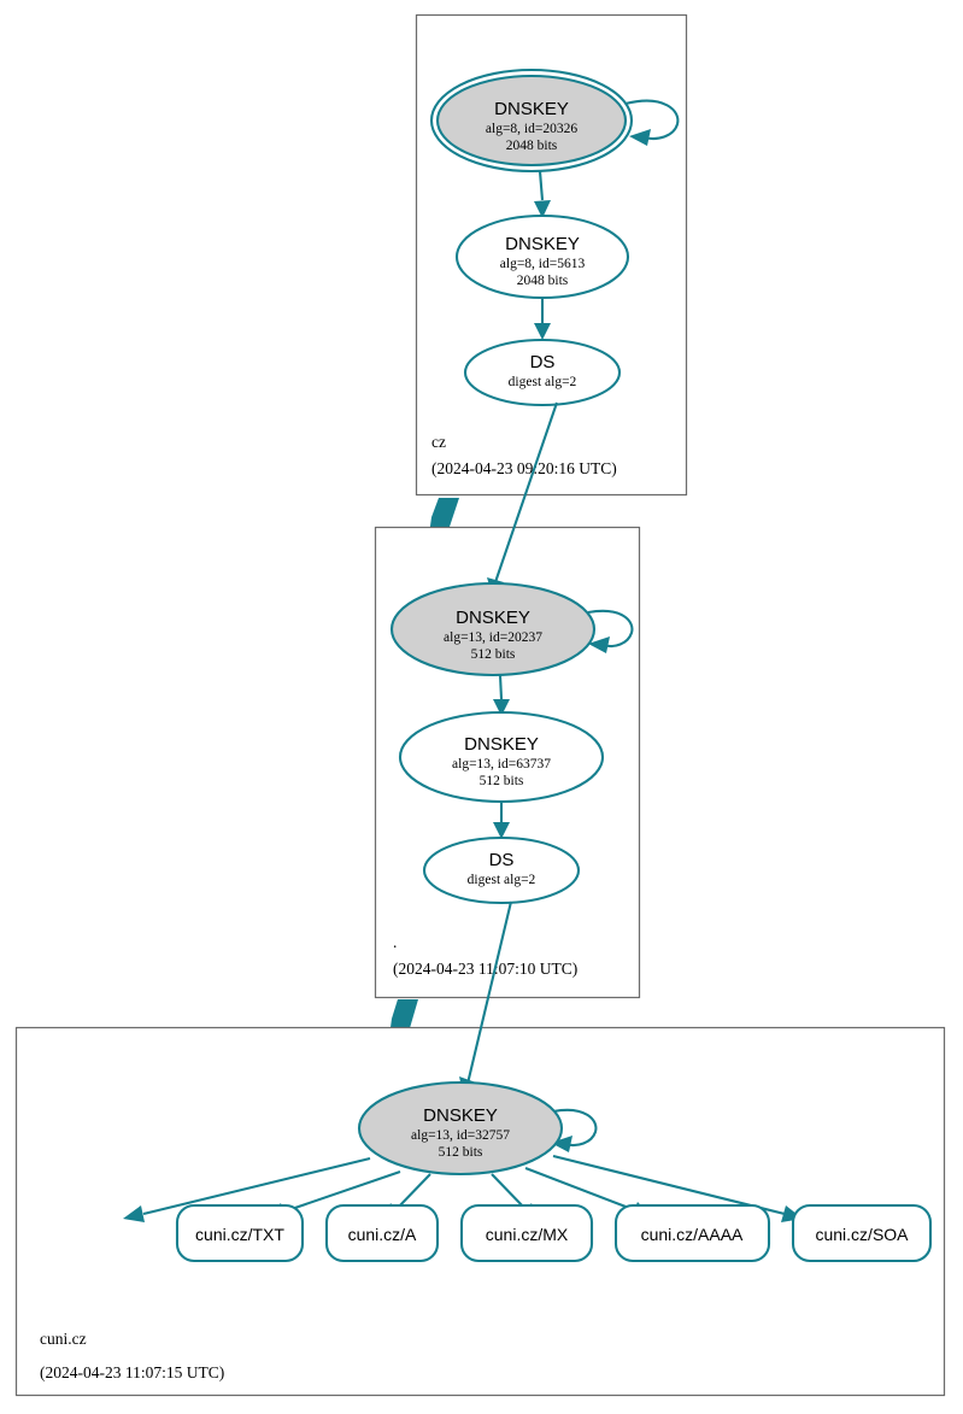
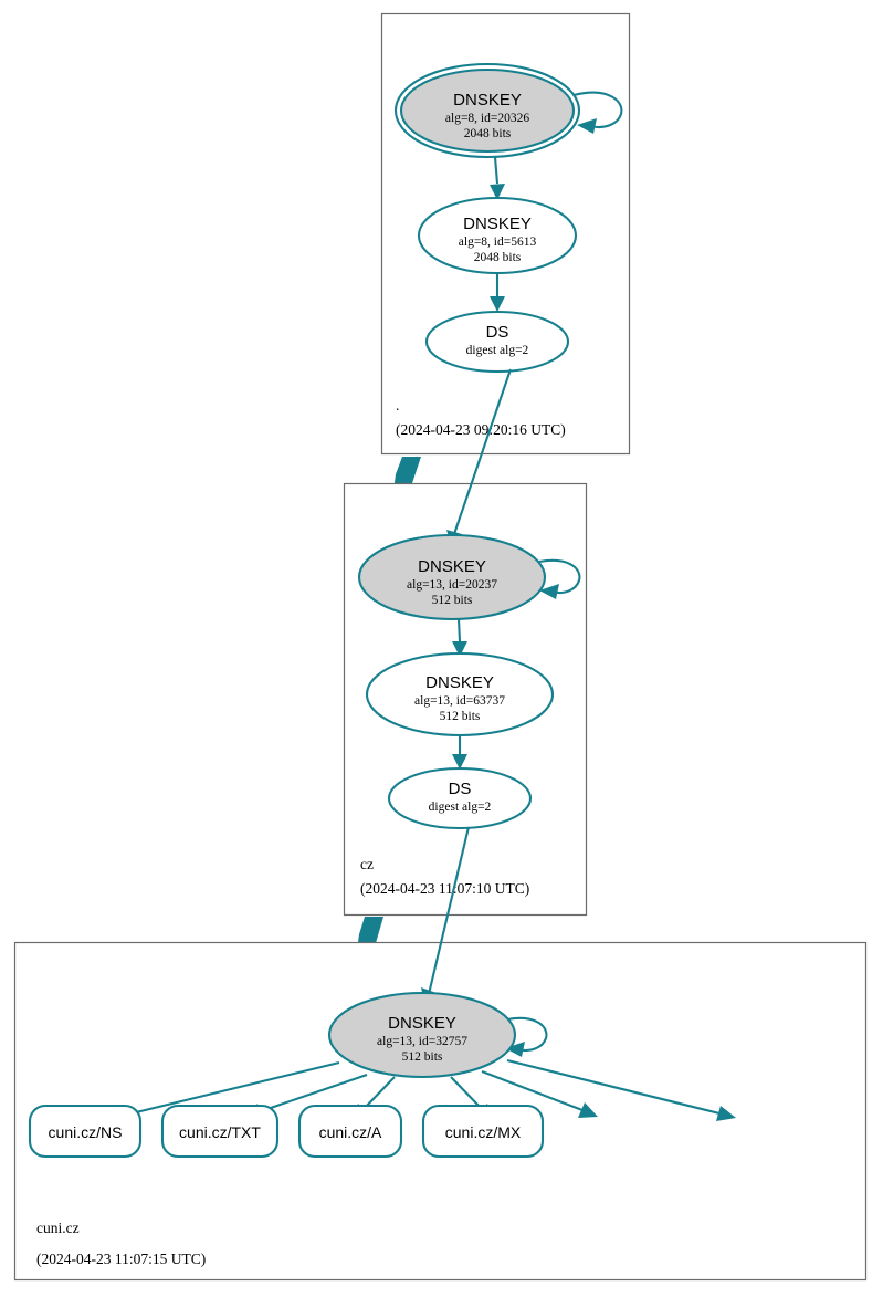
  DNSKEY
  alg=8, id=20326
  2048 bits
  DNSKEY
  alg=8, id=5613
  2048 bits
  DS
  digest alg=2
- cz
+ .
  (2024-04-23 0920:16 UTC)
  DNSKEY
  alg=13, id=20237
  512 bits
  DNSKEY
  alg=13, id=63737
  512 bits
  DS
  digest alg=2
- .
+ cz
  (2024-04-23 1107:10 UTC)
  DNSKEY
  alg=13, id=32757
  512 bits
+ cuni.cz/NS
  cuni.cz/TXT
  cuni.cz/A
  cuni.cz/MX
- cuni.cz/AAAA
- cuni.cz/SOA
  cuni.cz
  (2024-04-23 11:07:15 UTC)
